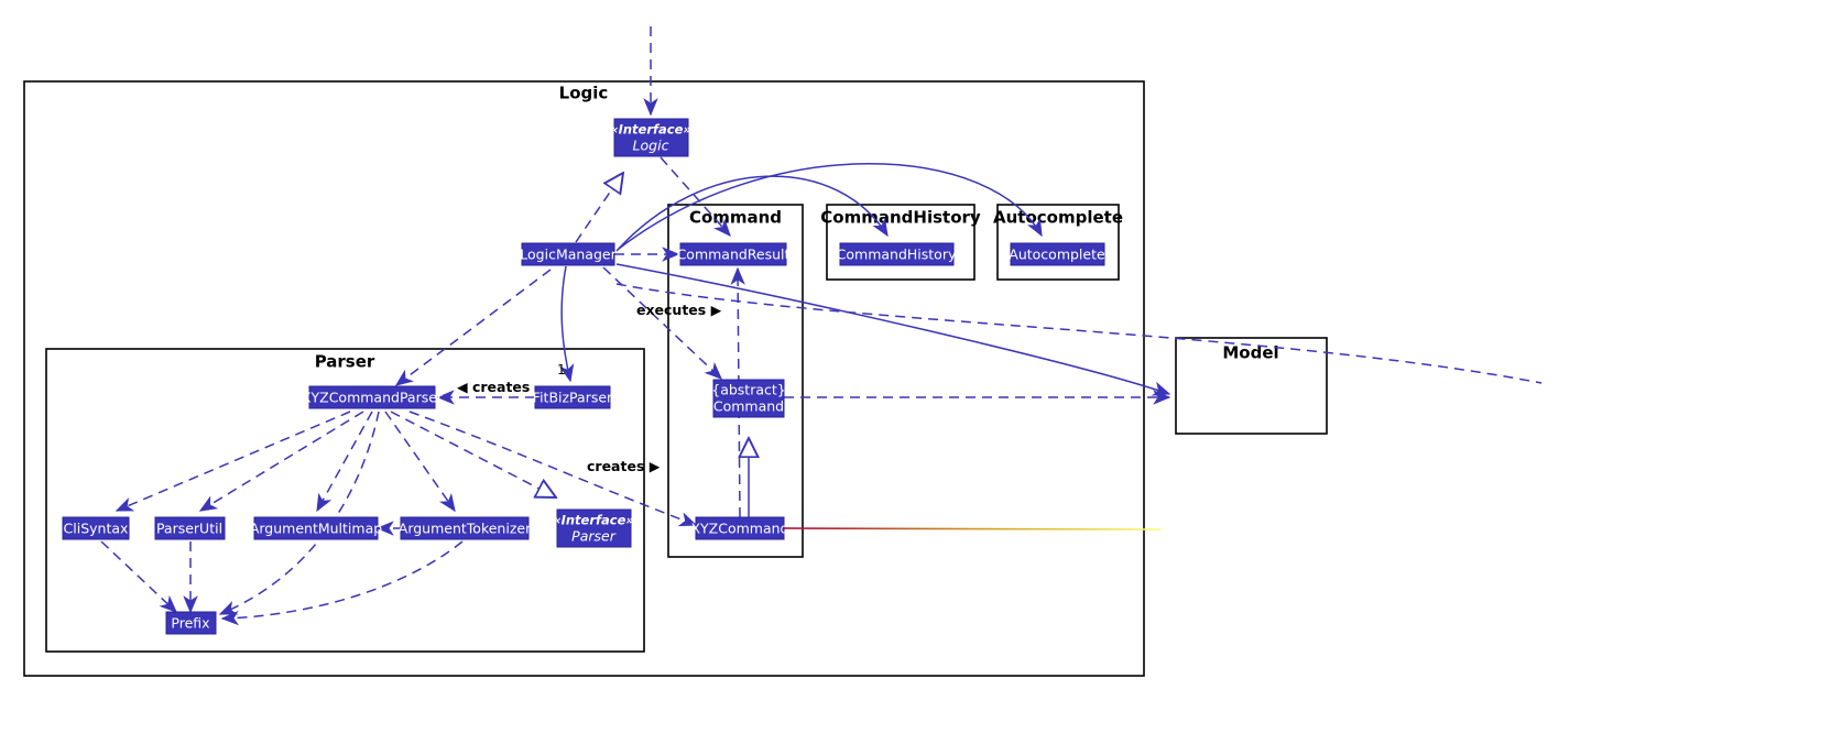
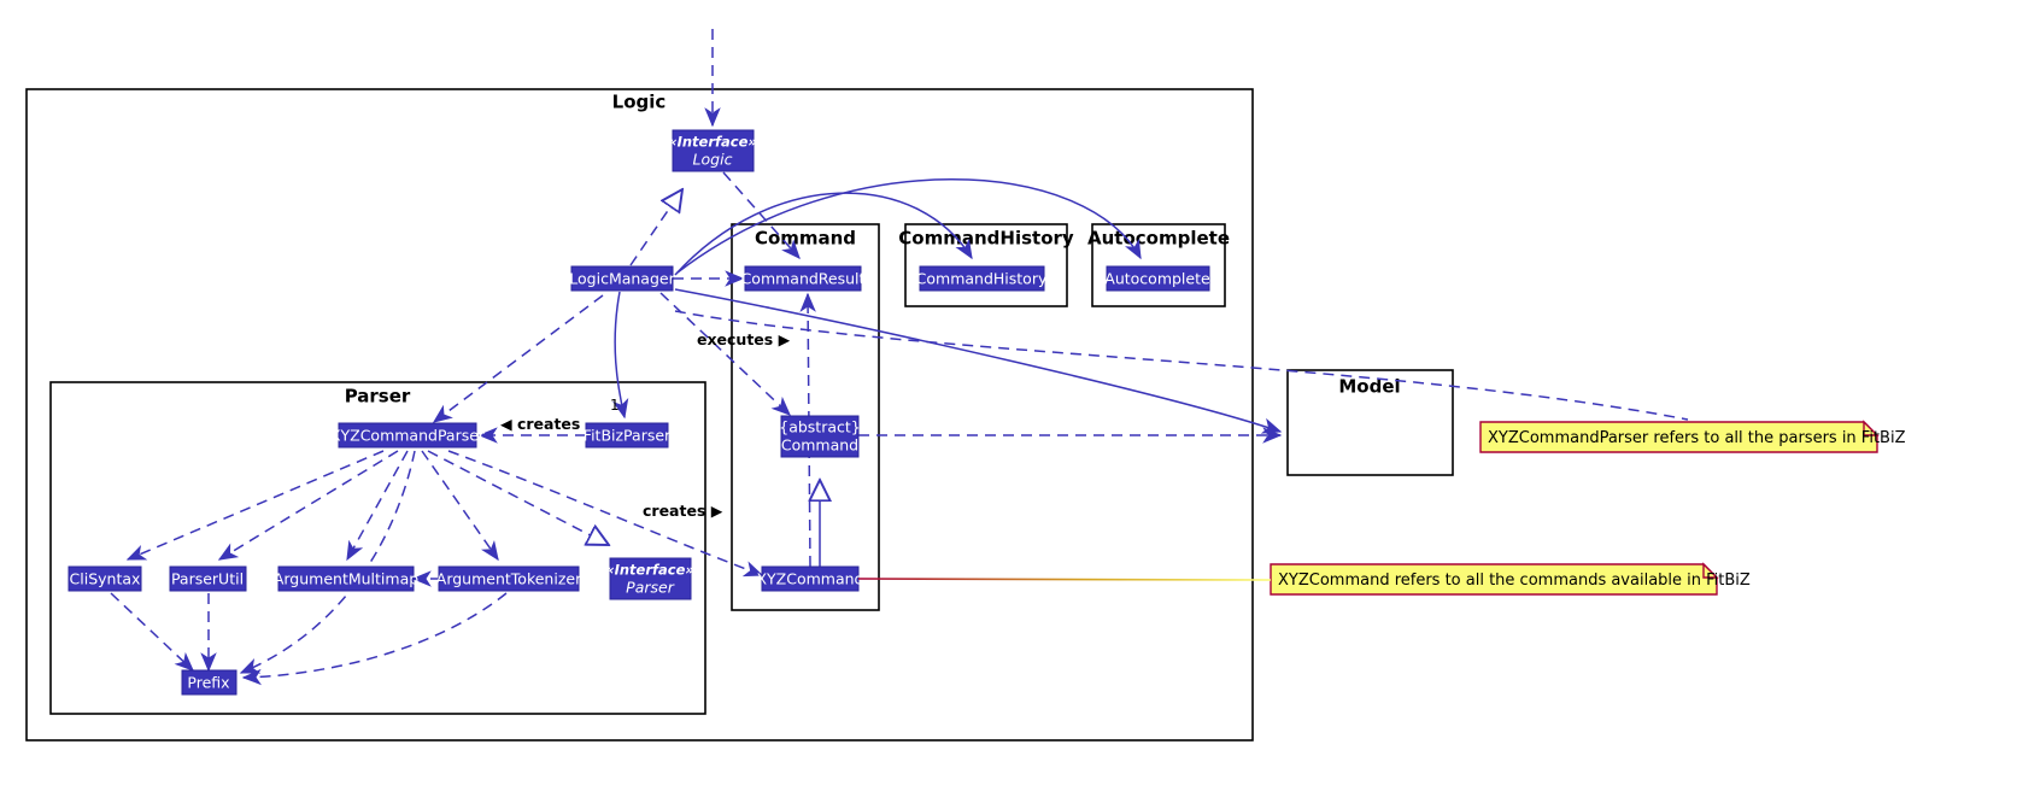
  Logic
  Command
  CommandHistory
  Autocomplete
  Parser
  Model
  1
  executes ▶
  ◀ creates
  creates ▶
  «Interface»
  Logic
  LogicManager
  CommandResult
  CommandHistory
  Autocomplete
  {abstract}
  Command
  XYZComman
  XYZCommandParser
  FitBizParser
  CliSyntax
  ParserUtil
  ArgumentMultimap
  ArgumentTokenizer
  «Interface»
  Parser
  Prefix
+ XYZCommandParser refers to all the parsers in FitBiZ
+ XYZCommand refers to all the commands available in FitBiZ
